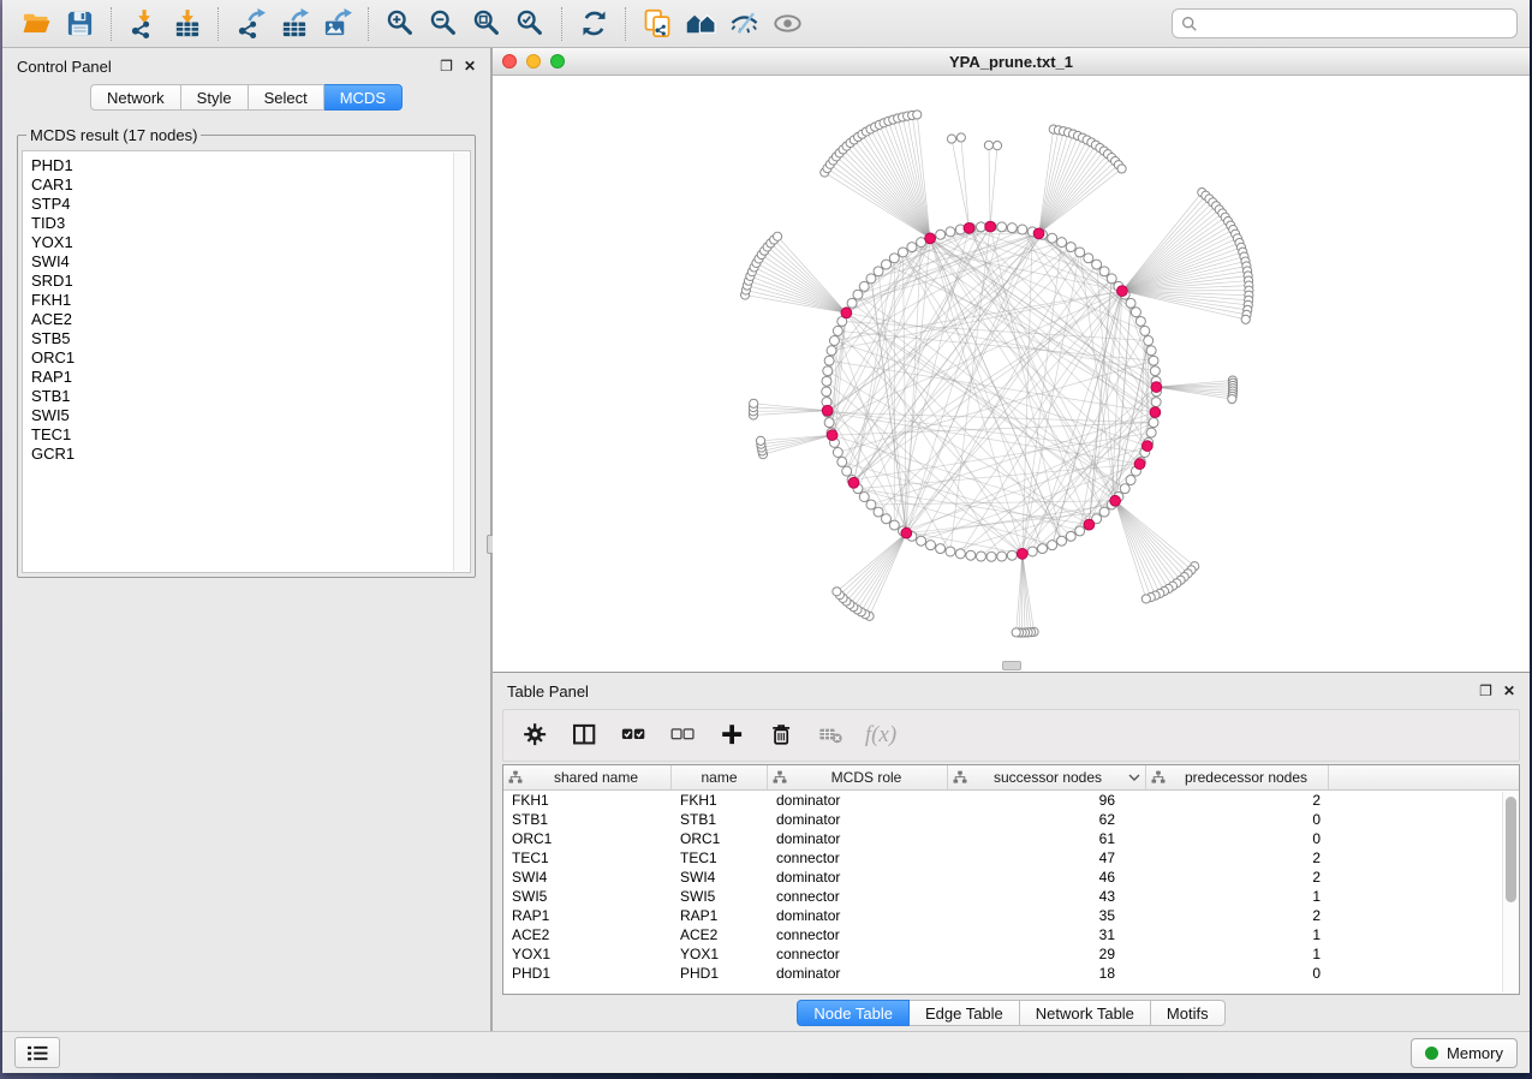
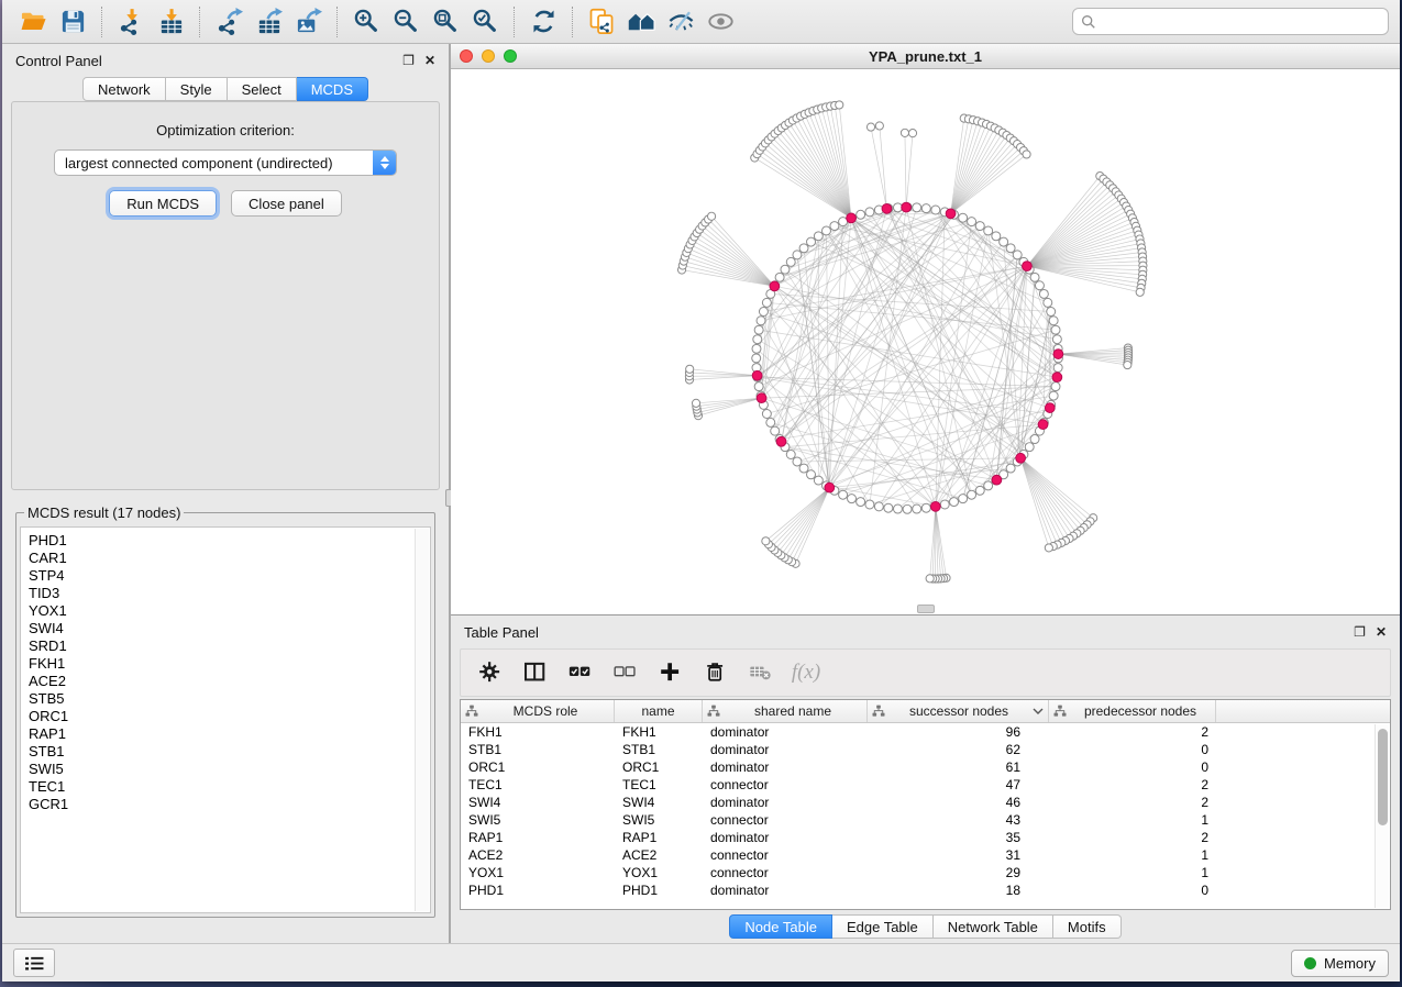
  Control Panel
  ❐
  ✕
  Network
  Style
  Select
  MCDS
+ Optimization criterion:
+ largest connected component (undirected)
+ Run MCDS
+ Close panel
  MCDS result (17 nodes)
  PHD1
  CAR1
  STP4
  TID3
  YOX1
  SWI4
  SRD1
  FKH1
  ACE2
  STB5
  ORC1
  RAP1
  STB1
  SWI5
  TEC1
  GCR1
  YPA_prune.txt_1
  Table Panel
  ❐
  ✕
  f(x)
- shared name
+ MCDS role
  name
- MCDS role
+ shared name
  successor nodes
  predecessor nodes
  FKH1
  FKH1
  dominator
  96
  2
  STB1
  STB1
  dominator
  62
  0
  ORC1
  ORC1
  dominator
  61
  0
  TEC1
  TEC1
  connector
  47
  2
  SWI4
  SWI4
  dominator
  46
  2
  SWI5
  SWI5
  connector
  43
  1
  RAP1
  RAP1
  dominator
  35
  2
  ACE2
  ACE2
  connector
  31
  1
  YOX1
  YOX1
  connector
  29
  1
  PHD1
  PHD1
  dominator
  18
  0
  Node Table
  Edge Table
  Network Table
  Motifs
  Memory
